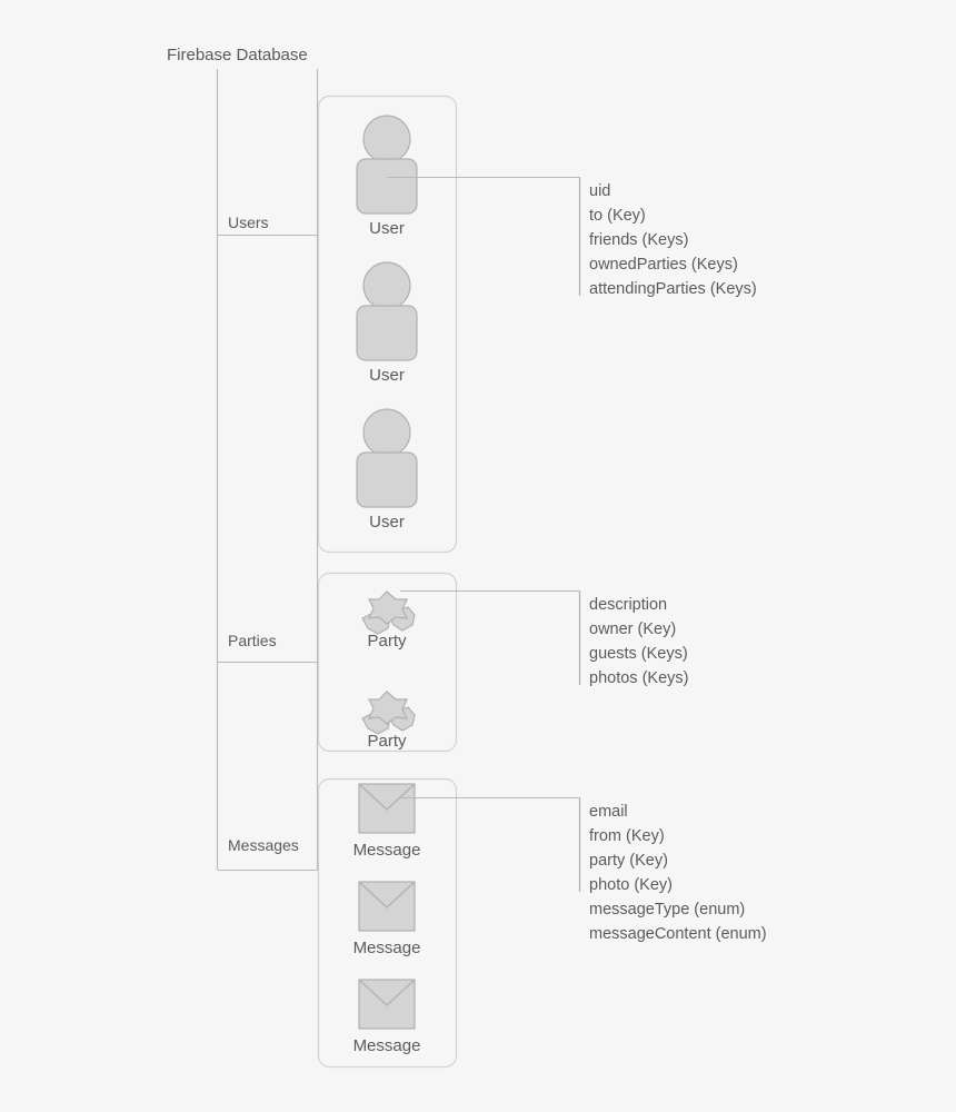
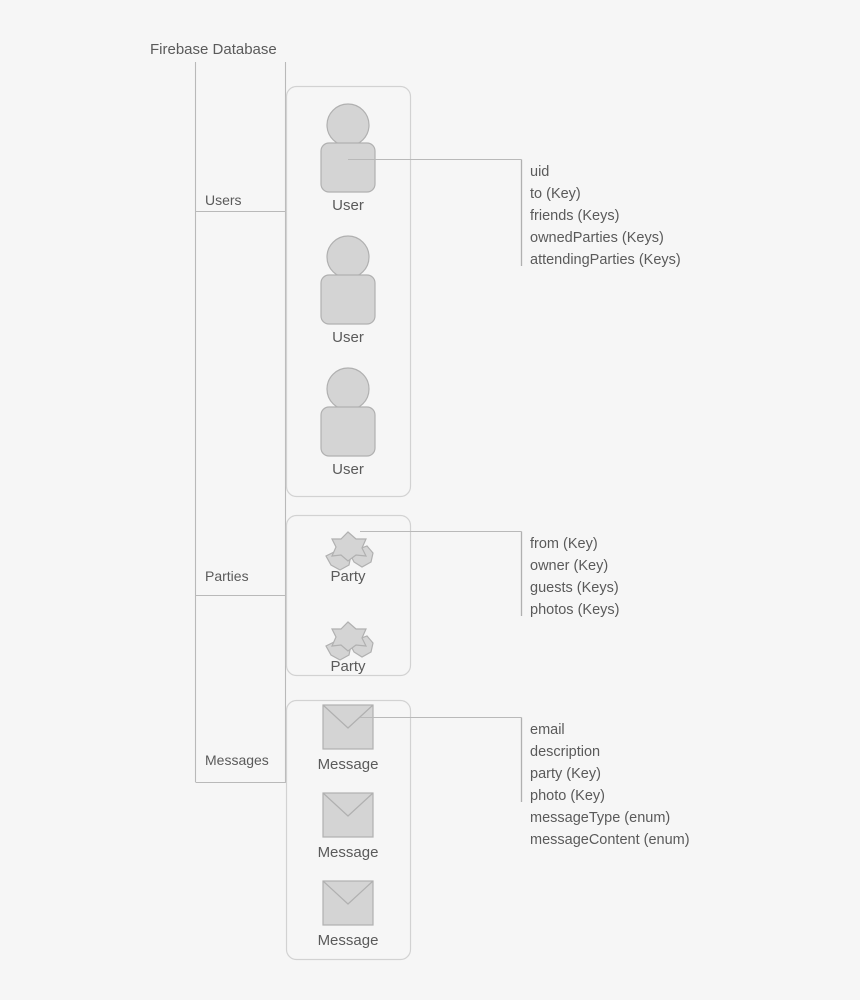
  Firebase Database
  Users
  Parties
  Messages
  User
  User
  User
  uid
  to (Key)
  friends (Keys)
  ownedParties (Keys)
  attendingParties (Keys)
  Party
  Party
- description
+ from (Key)
  owner (Key)
  guests (Keys)
  photos (Keys)
  Message
  Message
  Message
  email
- from (Key)
+ description
  party (Key)
  photo (Key)
  messageType (enum)
  messageContent (enum)
